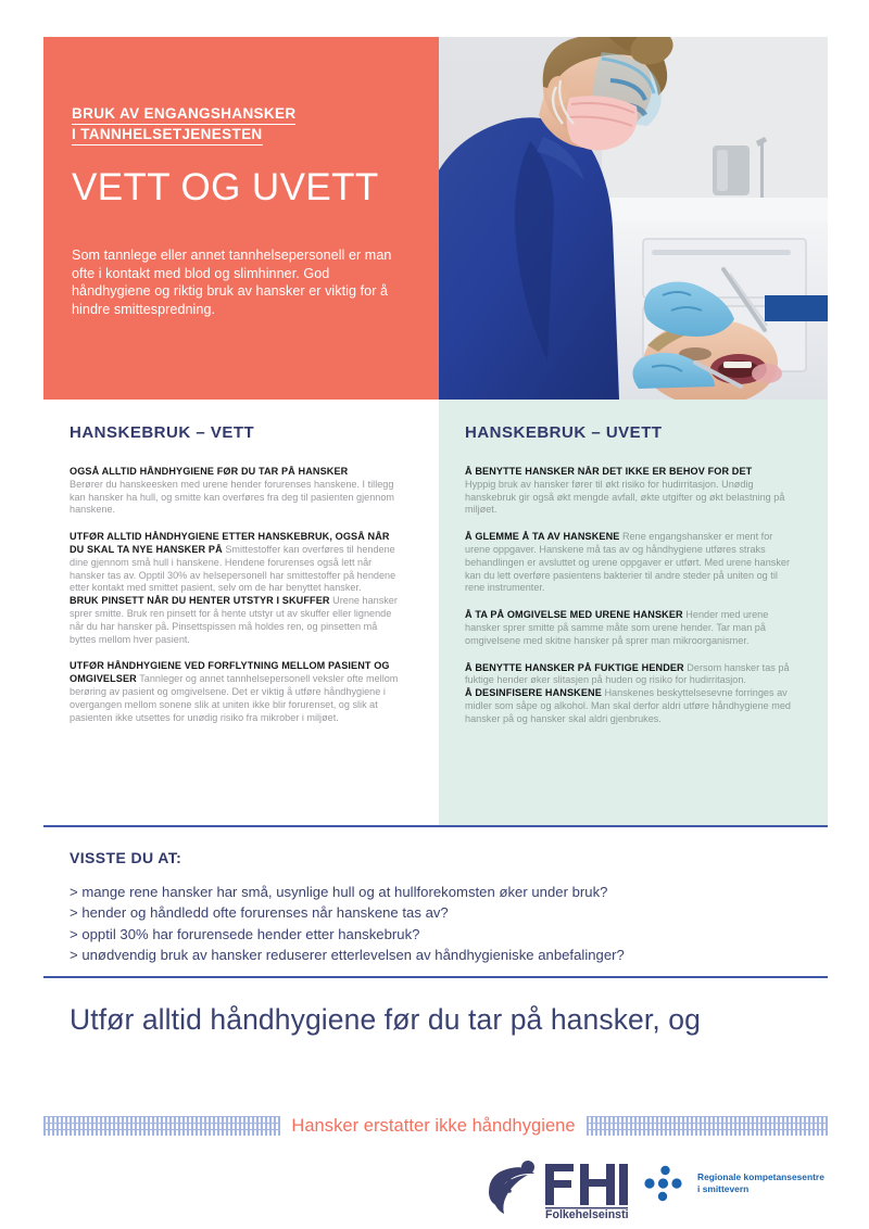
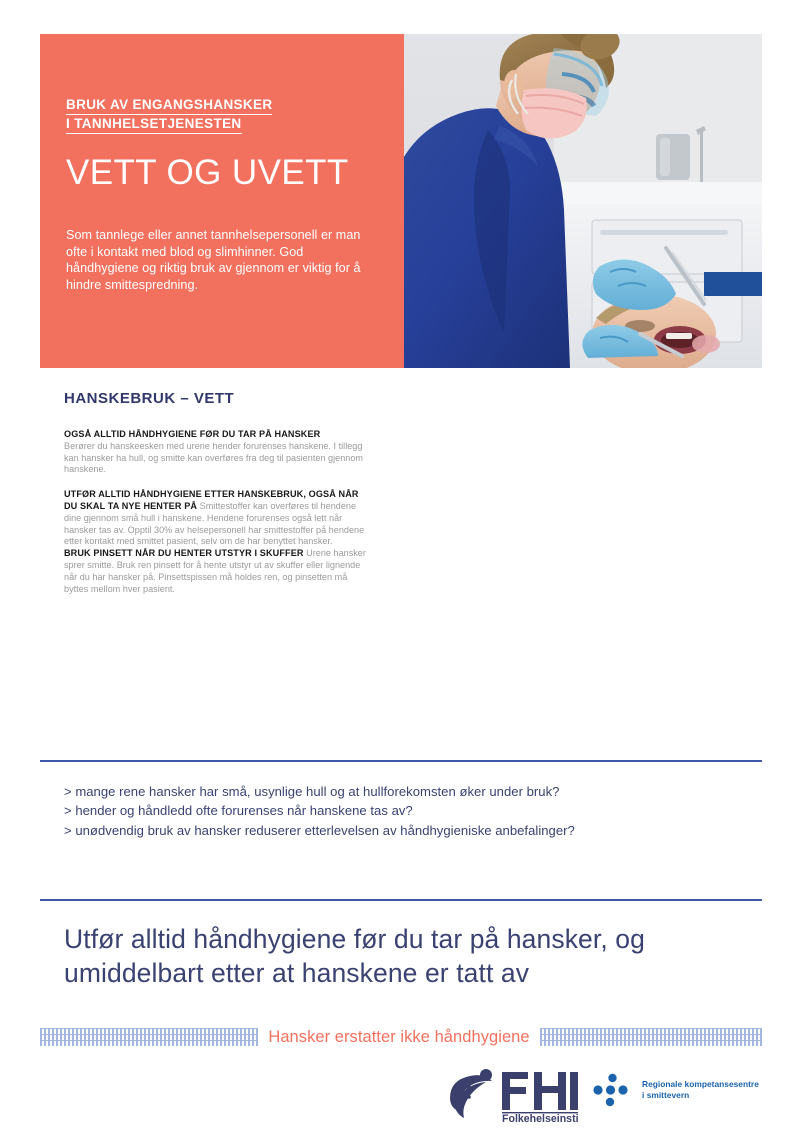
  BRUK AV ENGANGSHANSKER
  I TANNHELSETJENESTEN
  VETT OG UVETT
- Som tannlege eller annet tannhelsepersonell er man ofte i kontakt med blod og slimhinner. God håndhygiene og riktig bruk av hansker er viktig for å hindre smittespredning.
+ Som tannlege eller annet tannhelsepersonell er man ofte i kontakt med blod og slimhinner. God håndhygiene og riktig bruk av gjennom er viktig for å hindre smittespredning.
  HANSKEBRUK – VETT
  OGSÅ ALLTID HÅNDHYGIENE FØR DU TAR PÅ HANSKER
  Berører du hanskeesken med urene hender forurenses hanskene. I tillegg kan hansker ha hull, og smitte kan overføres fra deg til pasienten gjennom hanskene.
- UTFØR ALLTID HÅNDHYGIENE ETTER HANSKEBRUK, OGSÅ NÅR DU SKAL TA NYE HANSKER PÅ Smittestoffer kan overføres til hendene dine gjennom små hull i hanskene. Hendene forurenses også lett når hansker tas av. Opptil 30% av helsepersonell har smittestoffer på hendene etter kontakt med smittet pasient, selv om de har benyttet hansker.
+ UTFØR ALLTID HÅNDHYGIENE ETTER HANSKEBRUK, OGSÅ NÅR DU SKAL TA NYE HENTER PÅ Smittestoffer kan overføres til hendene dine gjennom små hull i hanskene. Hendene forurenses også lett når hansker tas av. Opptil 30% av helsepersonell har smittestoffer på hendene etter kontakt med smittet pasient, selv om de har benyttet hansker.
  BRUK PINSETT NÅR DU HENTER UTSTYR I SKUFFER Urene hansker sprer smitte. Bruk ren pinsett for å hente utstyr ut av skuffer eller lignende når du har hansker på. Pinsettspissen må holdes ren, og pinsetten må byttes mellom hver pasient.
- UTFØR HÅNDHYGIENE VED FORFLYTNING MELLOM PASIENT OG OMGIVELSER Tannleger og annet tannhelsepersonell veksler ofte mellom berøring av pasient og omgivelsene. Det er viktig å utføre håndhygiene i overgangen mellom sonene slik at uniten ikke blir forurenset, og slik at pasienten ikke utsettes for unødig risiko fra mikrober i miljøet.
- HANSKEBRUK – UVETT
- Å BENYTTE HANSKER NÅR DET IKKE ER BEHOV FOR DET
- Hyppig bruk av hansker fører til økt risiko for hudirritasjon. Unødig hanskebruk gir også økt mengde avfall, økte utgifter og økt belastning på miljøet.
- Å GLEMME Å TA AV HANSKENE Rene engangshansker er ment for urene oppgaver. Hanskene må tas av og håndhygiene utføres straks behandlingen er avsluttet og urene oppgaver er utført. Med urene hansker kan du lett overføre pasientens bakterier til andre steder på uniten og til rene instrumenter.
- Å TA PÅ OMGIVELSE MED URENE HANSKER Hender med urene hansker sprer smitte på samme måte som urene hender. Tar man på omgivelsene med skitne hansker på sprer man mikroorganismer.
- Å BENYTTE HANSKER PÅ FUKTIGE HENDER Dersom hansker tas på fuktige hender øker slitasjen på huden og risiko for hudirritasjon.
- Å DESINFISERE HANSKENE Hanskenes beskyttelsesevne forringes av midler som såpe og alkohol. Man skal derfor aldri utføre håndhygiene med hansker på og hansker skal aldri gjenbrukes.
- VISSTE DU AT:
  > mange rene hansker har små, usynlige hull og at hullforekomsten øker under bruk?
  > hender og håndledd ofte forurenses når hanskene tas av?
- > opptil 30% har forurensede hender etter hanskebruk?
  > unødvendig bruk av hansker reduserer etterlevelsen av håndhygieniske anbefalinger?
  Utfør alltid håndhygiene før du tar på hansker, og
+ umiddelbart etter at hanskene er tatt av
  Hansker erstatter ikke håndhygiene
  Folkehelseinsti
  Regionale kompetansesentre
  i smittevern
